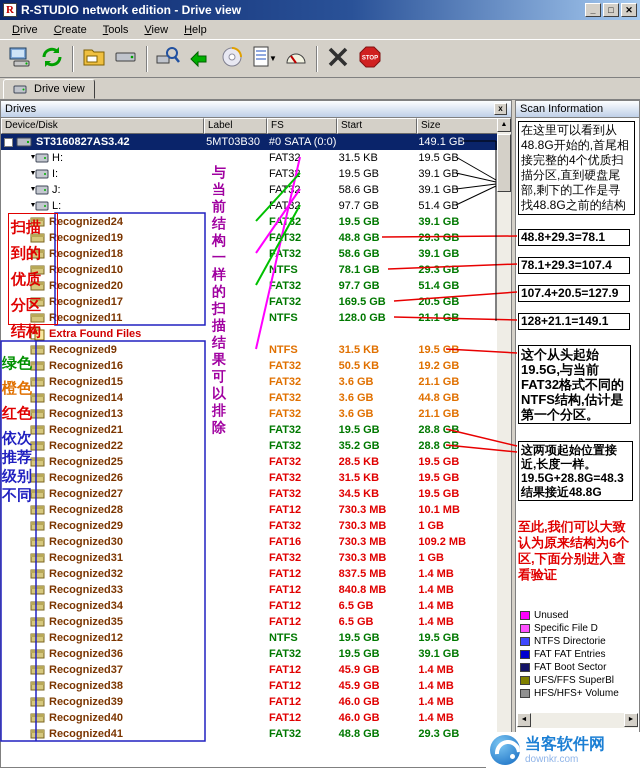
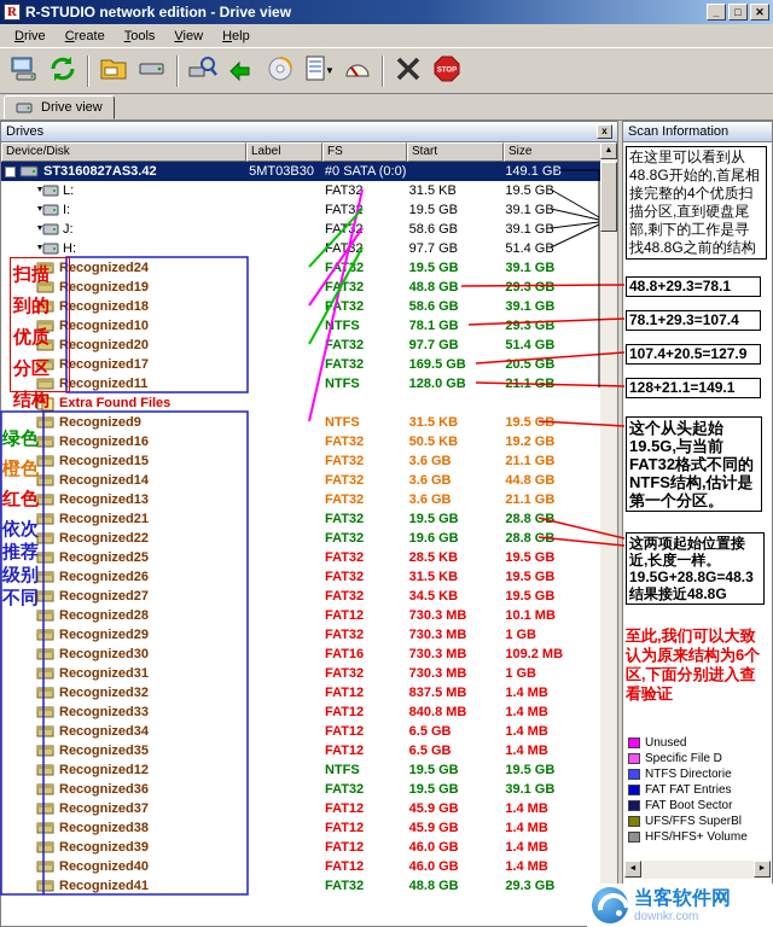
  R
  R-STUDIO network edition - Drive view
  _
  □
  ✕
  Drive
  Create
  Tools
  View
  Help
  ▼
  Drive view
  Drives
  x
  Device/Disk
  Label
  FS
  Start
  Size
  -
  ST3160827AS3.42
  5MT03B30
  #0 SATA (0:0)
  149.1 GB
- H:
+ L:
  FAT32
  31.5 KB
  19.5 GB
  I:
  FAT32
  19.5 GB
  39.1 GB
  J:
  FA32
  58.6 GB
  39.1 GB
- L:
+ H:
  FAT32
  97.7 GB
  51.4 GB
  Recognized24
  FA32
  19.5 GB
  39.1 GB
  Recognized19
  FAT32
  48.8 GB
  29.3 GB
  Recognized18
  58.6 GB
  39.1 GB
  Recognized10
  NTFS
  78.1 GB
  29.3 GB
  Recognized20
  FAT32
  97.7 GB
  51.4 GB
  Recognized17
  FAT32
  169.5 GB
  20.5 GB
  Recognized11
  NTFS
  128.0 GB
  Extra Found Files
  Recognized9
  NTFS
  31.5 KB
  19.5 G
  Recognized16
  FAT32
  50.5 KB
  19.2 GB
  Recognized15
  FAT32
  3.6 GB
  21.1 GB
  Recognized14
  FAT32
  3.6 GB
  44.8 GB
  Recognized13
  FAT32
  3.6 GB
  21.1 GB
  Recognized21
  FAT32
  19.5 GB
  28.8B
  Recognized22
  FAT32
- 35.2 GB
+ 19.6 GB
  28.8 G
  Recognized25
  FAT32
  28.5 KB
  19.5 GB
  Recognized26
  FAT32
  31.5 KB
  19.5 GB
  Recognized27
  FAT32
  34.5 KB
  19.5 GB
  Recognized28
  FAT12
  730.3 MB
  10.1 MB
  Recognized29
  FAT32
  730.3 MB
  1 GB
  Recognized30
  FAT16
  730.3 MB
  109.2 MB
  Recognized31
  FAT32
  730.3 MB
  1 GB
  Recognized32
  FAT12
  837.5 MB
  1.4 MB
  Recognized33
  FAT12
  840.8 MB
  1.4 MB
  Recognized34
  FAT12
  6.5 GB
  1.4 MB
  Recognized35
  FAT12
  6.5 GB
  1.4 MB
  Recognized12
  NTFS
  19.5 GB
  19.5 GB
  Recognized36
  FAT32
  19.5 GB
  39.1 GB
  Recognized37
  FAT12
  45.9 GB
  1.4 MB
  Recognized38
  FAT12
  45.9 GB
  1.4 MB
  Recognized39
  FAT12
  46.0 GB
  1.4 MB
  Recognized40
  FAT12
  46.0 GB
  1.4 MB
  Recognized41
  FAT32
  48.8 GB
  29.3 GB
  Scan Information
  在这里可以看到从48.8G开始的,首尾相接完整的4个优质扫描分区,直到硬盘尾部,剩下的工作是寻找48.8G之前的结构
  48.8+29.3=78.1
  78.1+29.3=107.4
  107.4+20.5=127.9
  128+21.1=149.1
  这个从头起始19.5G,与当前FAT32格式不同的NTFS结构,估计是第一个分区。
  这两项起始位置接近,长度一样。19.5G+28.8G=48.3 结果接近48.8G
  至此,我们可以大致认为原来结构为6个区,下面分别进入查看验证
  Unused
  Specific File D
  NTFS Directorie
  FAT FAT Entries
  FAT Boot Sector
  UFS/FFS SuperBl
  HFS/HFS+ Volume
  扫描到的优质分区结构
  绿色
  橙色
  红色
  依次推荐级别不同
- 与当前结构一样的扫描结果可以排除
  当客软件网
  downkr.com
